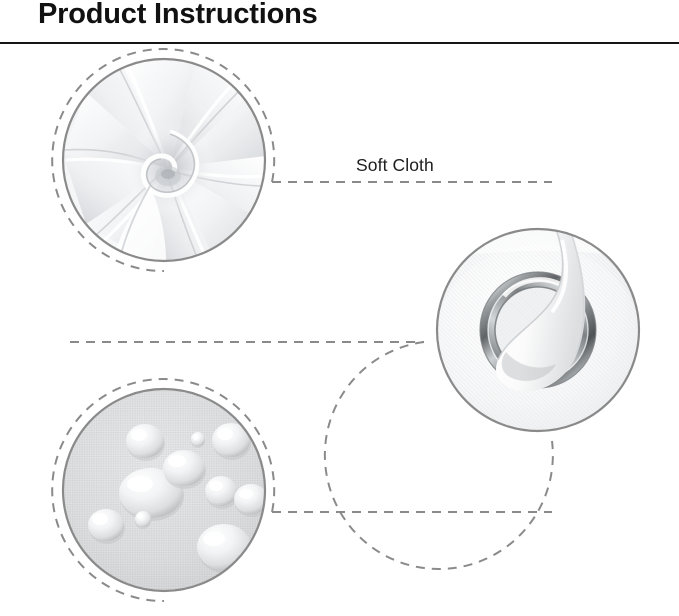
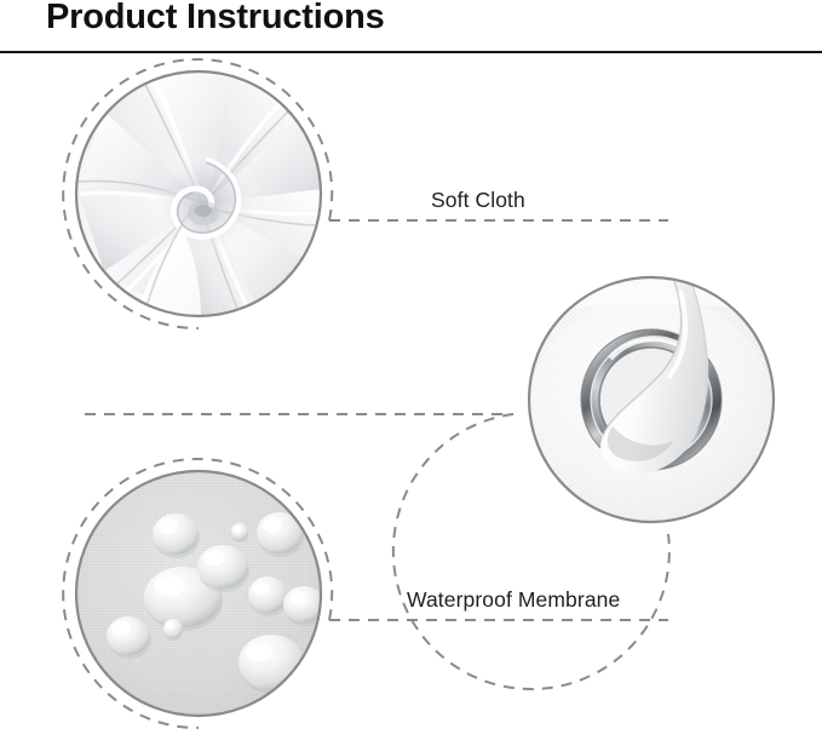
  Product Instructions
  Soft Cloth
+ Waterproof Membrane
